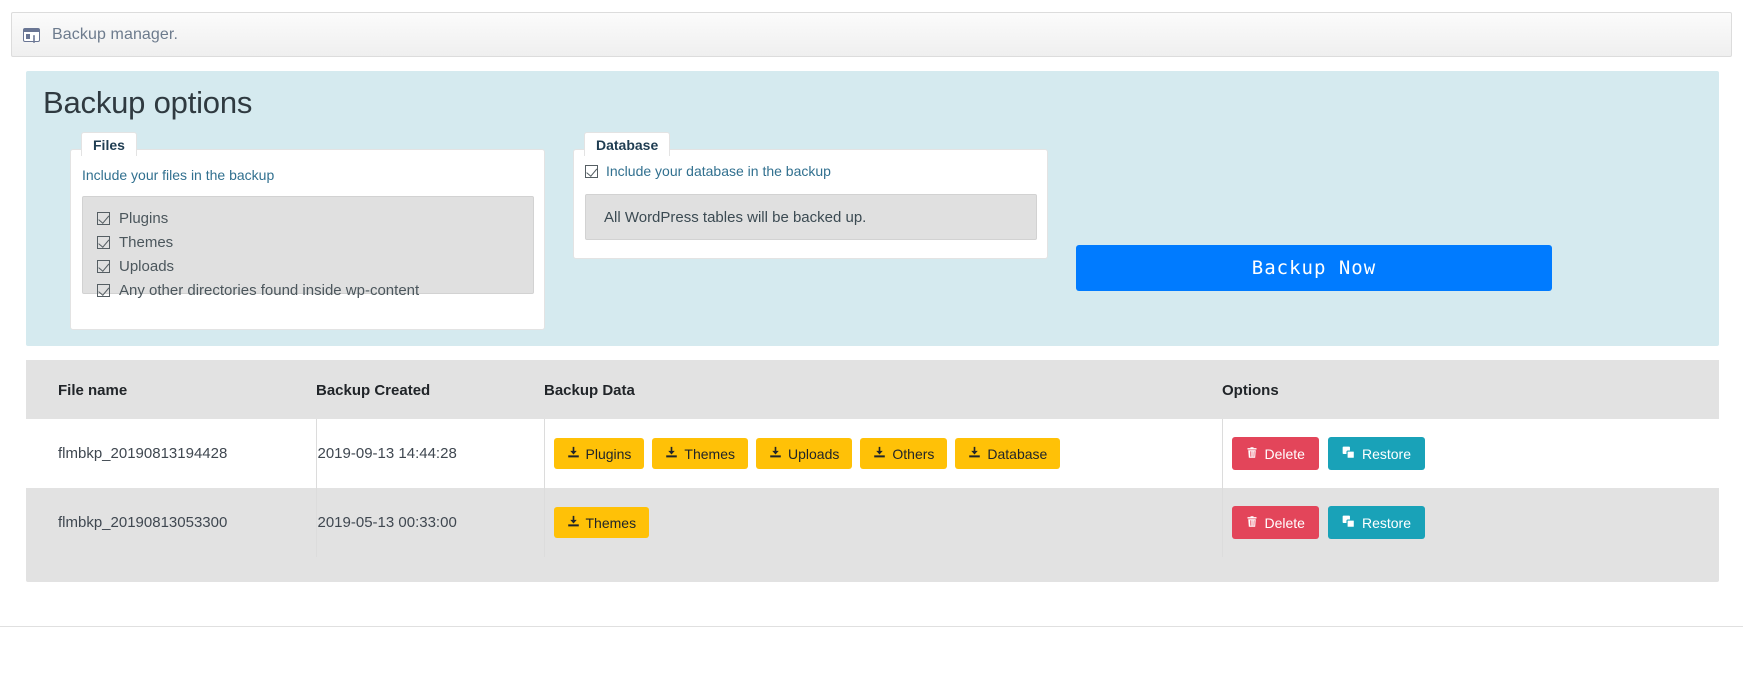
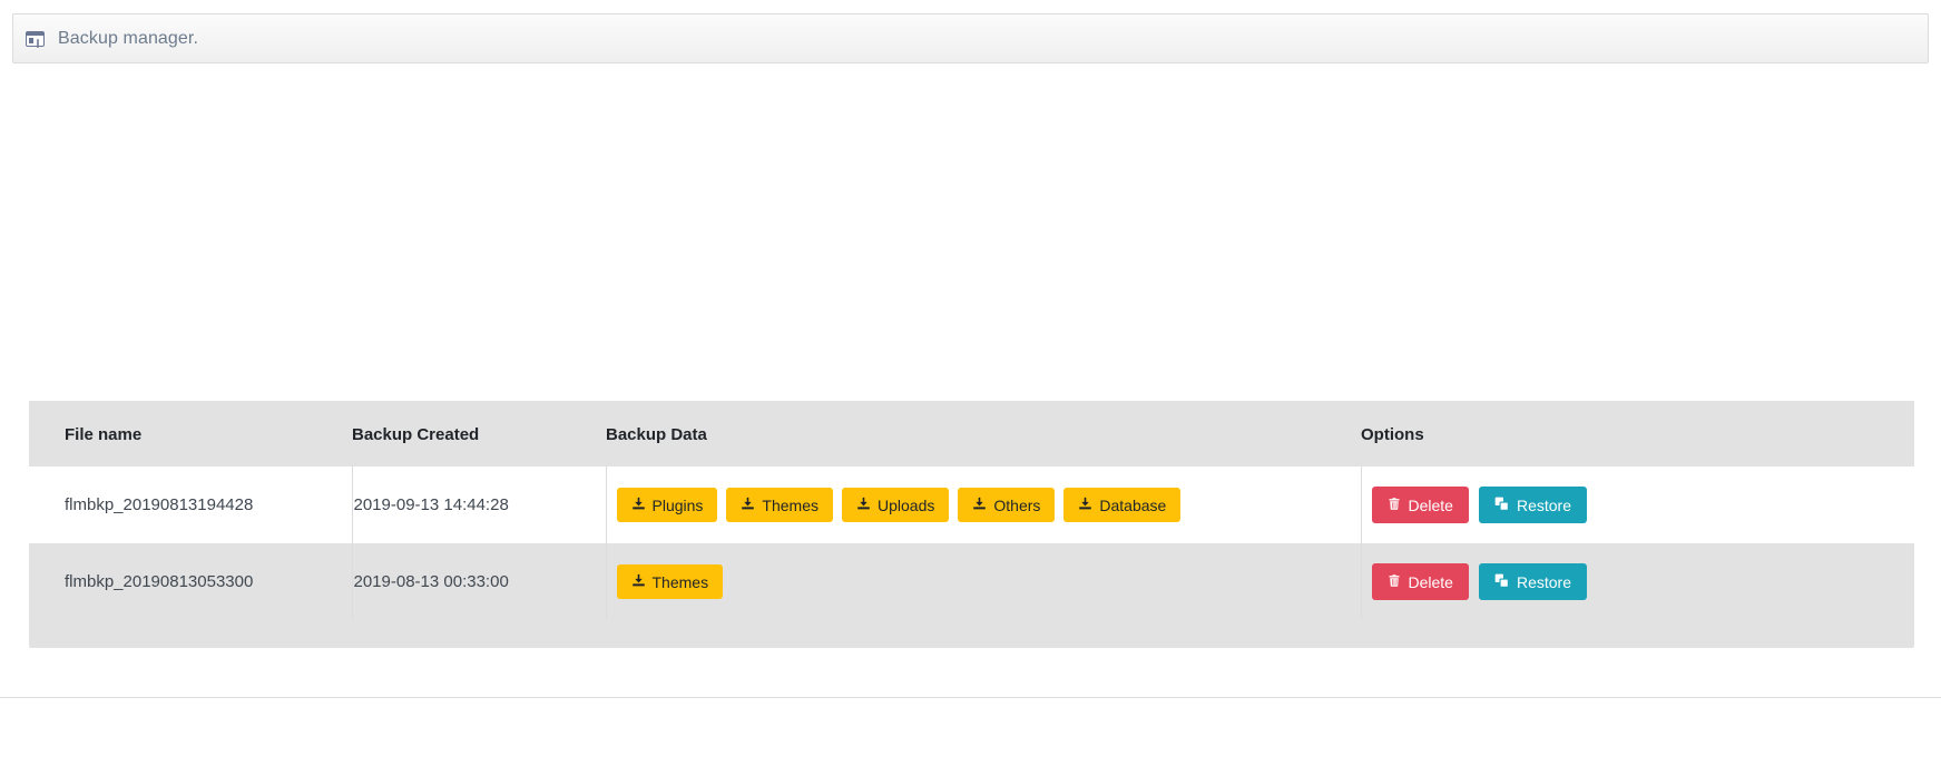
  Backup manager.
- Backup options
- Files
- Include your files in the backup
- Plugins
- Themes
- Uploads
- Any other directories found inside wp-content
- Database
- Include your database in the backup
- All WordPress tables will be backed up.
- Backup Now
  File name	Backup Created	Backup Data	Options
  flmbkp_20190813194428	2019-09-13 14:44:28	Plugins Themes Uploads Others Database	Delete Restore
- flmbkp_20190813053300	2019-05-13 00:33:00	Themes	Delete Restore
+ flmbkp_20190813053300	2019-08-13 00:33:00	Themes	Delete Restore
